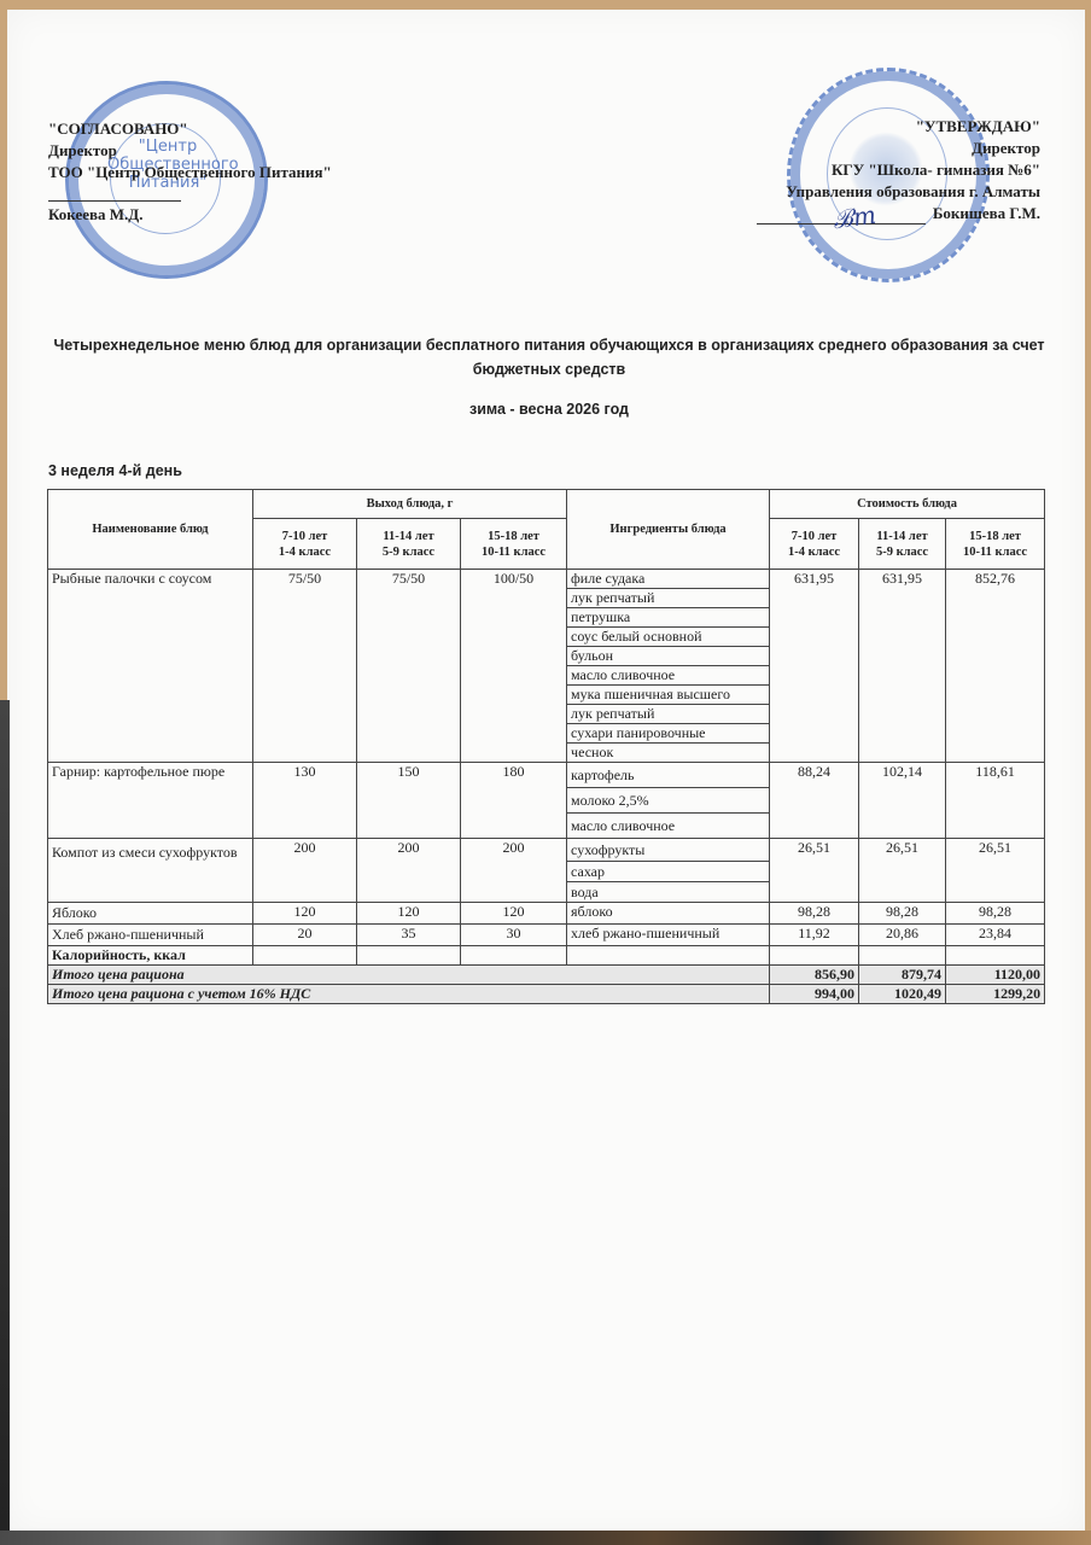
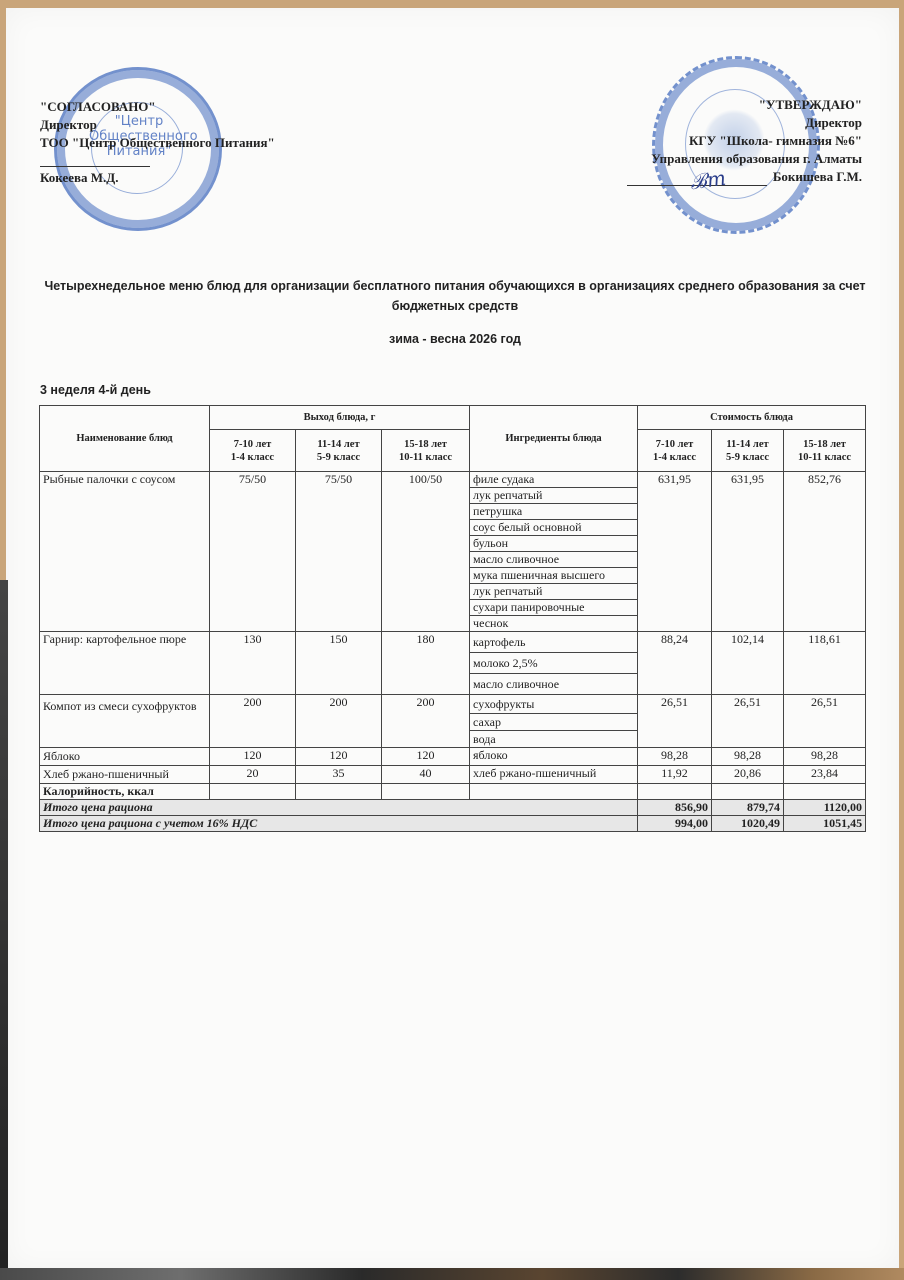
  "Центр Общественног Питания"
  "СОГЛАСОВАНО"
  Директор
  ТОО "Центр Общественного Питания"
  Кокеева М.Д.
  "УТВЕРЖДАЮ"
  Директор
  КГУ "Школа- гимназия №6"
  Управления образования г. Алматы
  Бокишева Г.М.
  Четырехнедельное меню блюд для организации бесплатного питания обучающихся в организациях среднего образования за счет бюджетных средств
  зима - весна 2026 год
  3 неделя 4-й день
  Наименование блюд	Выход блюда, г	Ингредиенты блюда	Стоимость блюда
  7-10 лет1-4 класс	11-14 лет5-9 класс	15-18 лет10-11 класс	7-10 лет1-4 класс	11-14 лет5-9 класс	15-18 лет10-11 класс
  Рыбные палочки с соусом	75/50	75/50	100/50	филе судака	631,95	631,95	852,76
  лук репчатый
  петрушка
  соус белый основной
  бульон
  масло сливочное
  мука пшеничная высшего
  лук репчатый
  сухари панировочные
  чеснок
  Гарнир: картофельное пюре	130	150	180	картофель	88,24	102,14	118,61
  молоко 2,5%
  масло сливочное
  Компот из смеси сухофруктов	200	200	200	сухофрукты	26,51	26,51	26,51
  сахар
  вода
  Яблоко	120	120	120	яблоко	98,28	98,28	98,28
- Хлеб ржано-пшеничный	20	35	30	хлеб ржано-пшеничный	11,92	20,86	23,84
+ Хлеб ржано-пшеничный	20	35	40	хлеб ржано-пшеничный	11,92	20,86	23,84
  Калорийность, ккал
  Итого цена рациона	856,90	879,74	1120,00
- Итого цена рациона с учетом 16% НДС	994,00	1020,49	1299,20
+ Итого цена рациона с учетом 16% НДС	994,00	1020,49	1051,45
